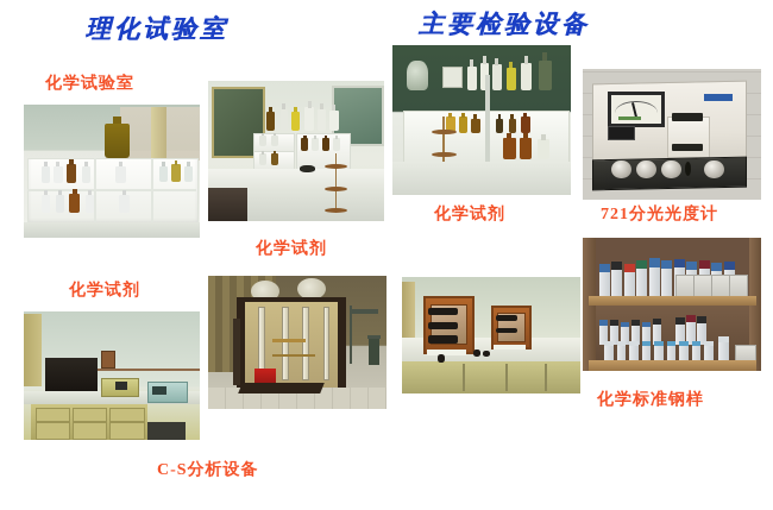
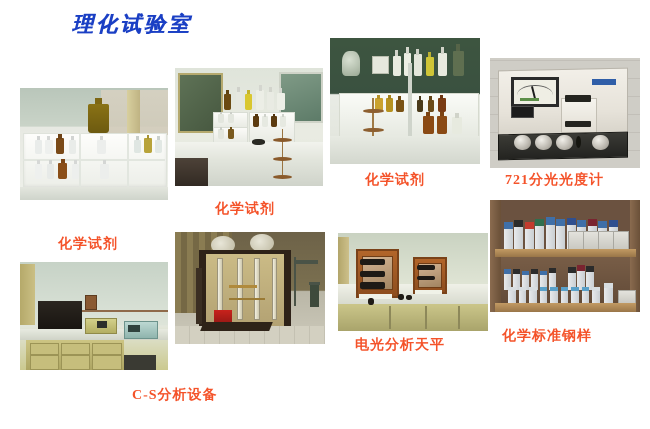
  理化试验室
- 主要检验设备
- 化学试验室
  化学试剂
  721分光光度计
  化学试剂
  化学试剂
+ 电光分析天平
  化学标准钢样
  C-S分析设备
